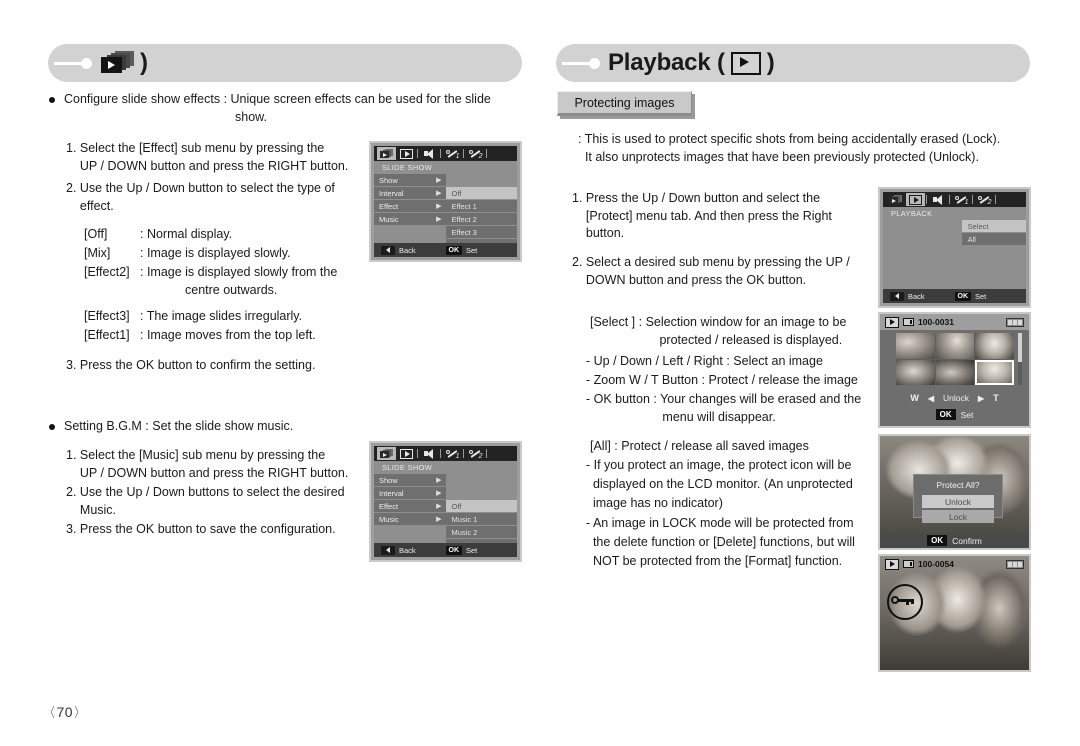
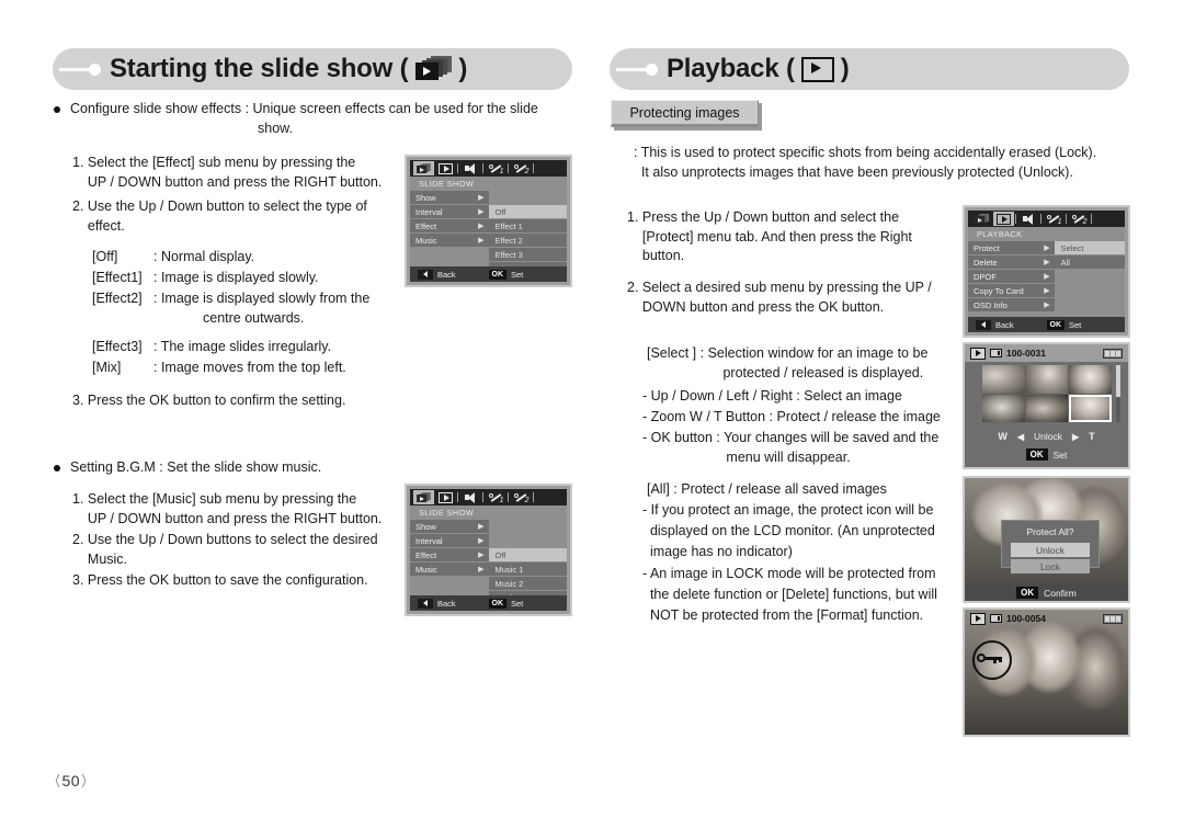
+ Starting the slide show (
  )
  Configure slide show effects : Unique screen effects can be used for the slide
  show.
  1. Select the [Effect] sub menu by pressing the
  UP / DOWN button and press the RIGHT button.
  2. Use the Up / Down button to select the type of
  effect.
  [Off]
  : Normal display.
- [Mix]
+ [Effect1]
  : Image is displayed slowly.
  [Effect2]
  : Image is displayed slowly from the
  centre outwards.
  [Effect3]
  : The image slides irregularly.
- [Effect1]
+ [Mix]
  : Image moves from the top left.
  3. Press the OK button to confirm the setting.
  Setting B.G.M : Set the slide show music.
  1. Select the [Music] sub menu by pressing the
  UP / DOWN button and press the RIGHT button.
  2. Use the Up / Down buttons to select the desired
  Music.
  3. Press the OK button to save the configuration.
  SLIDE SHOW
  Show
  Interval
  Effect
  Music
  Off
  Effect 1
  Effect 2
  Effect 3
  Back
  Set
  SLIDE SHOW
  Show
  Interval
  Effect
  Music
  Off
  Music 1
  Music 2
  Back
  Set
  Playback (
  )
  Protecting images
  : This is used to protect specific shots from being accidentally erased (Lock).
  It also unprotects images that have been previously protected (Unlock).
  1. Press the Up / Down button and select the
  [Protect] menu tab. And then press the Right
  button.
  2. Select a desired sub menu by pressing the UP /
  DOWN button and press the OK button.
  [Select ] : Selection window for an image to be
  protected / released is displayed.
  - Up / Down / Left / Right : Select an image
  - Zoom W / T Button : Protect / release the image
- - OK button : Your changes will be erased and the
+ - OK button : Your changes will be saved and the
  menu will disappear.
  [All] : Protect / release all saved images
  - If you protect an image, the protect icon will be
  displayed on the LCD monitor. (An unprotected
  image has no indicator)
  - An image in LOCK mode will be protected from
  the delete function or [Delete] functions, but will
  NOT be protected from the [Format] function.
  PLAYBACK
+ Protect
+ Delete
+ DPOF
+ Copy To Card
+ OSD Info
  Select
  All
  Back
  Set
  100-0031
  W
  ◀
  Unlock
  ▶
  T
  OK
  Set
  Protect All?
  Unlock
  Lock
  OK
  Confirm
  100-0054
- 〈70〉
+ 〈50〉
